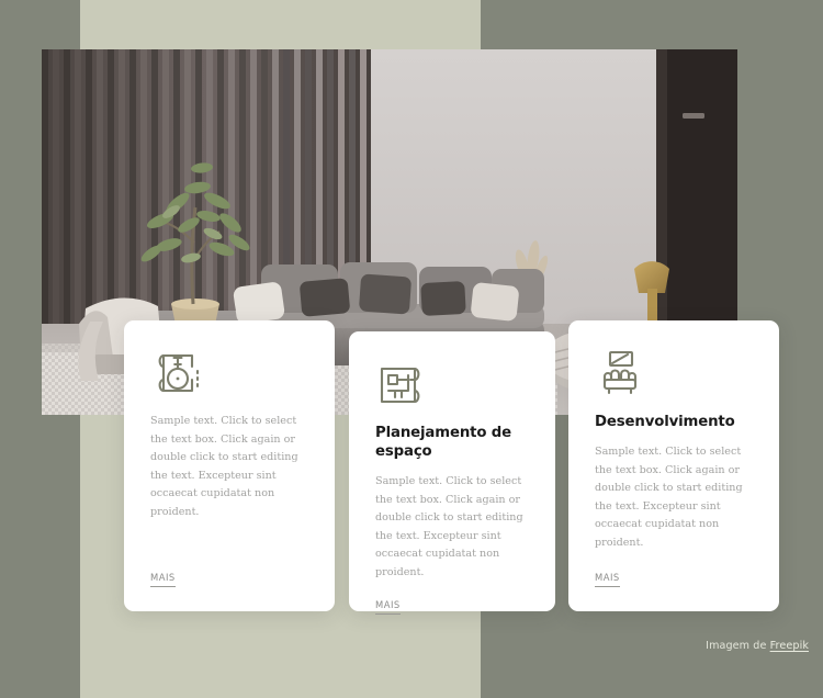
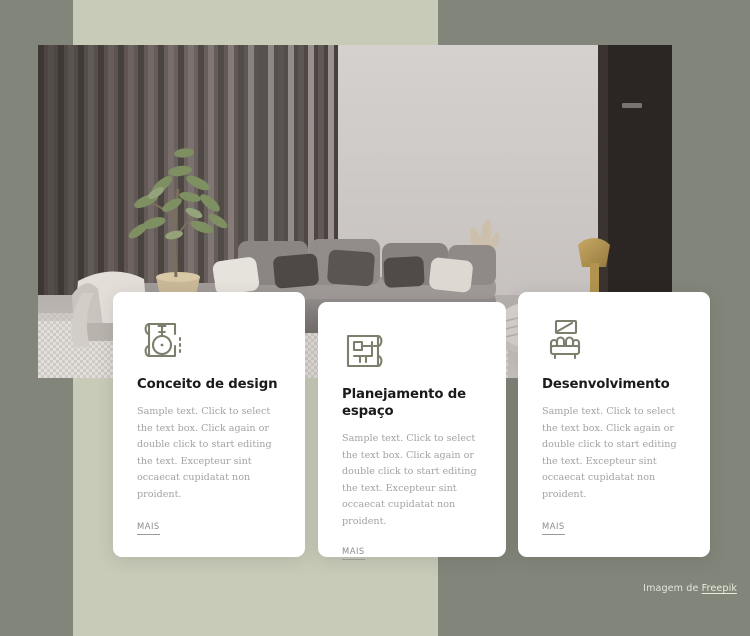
+ Conceito de design
  Sample text. Click to select the text box. Click again or double click to start editing the text. Excepteur sint occaecat cupidatat non proident.
  MAIS
  Planejamento de espaço
  Sample text. Click to select the text box. Click again or double click to start editing the text. Excepteur sint occaecat cupidatat non proident.
  MAIS
  Desenvolvimento
  Sample text. Click to select the text box. Click again or double click to start editing the text. Excepteur sint occaecat cupidatat non proident.
  MAIS
  Imagem de Freepik
